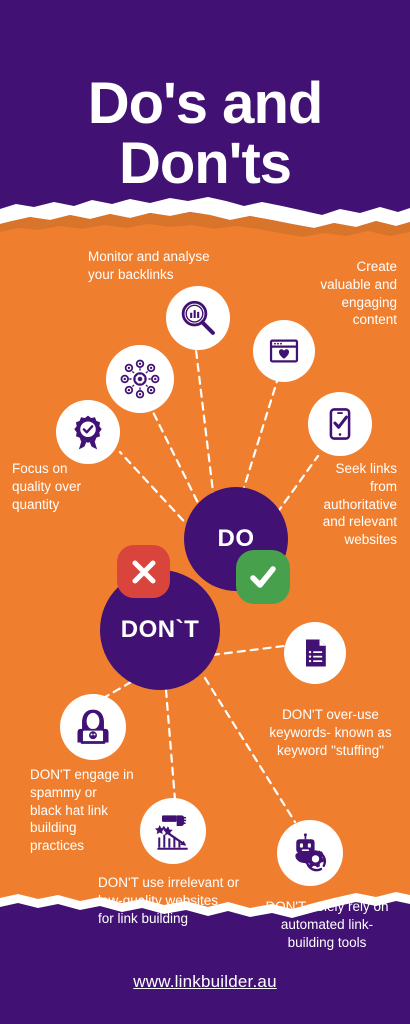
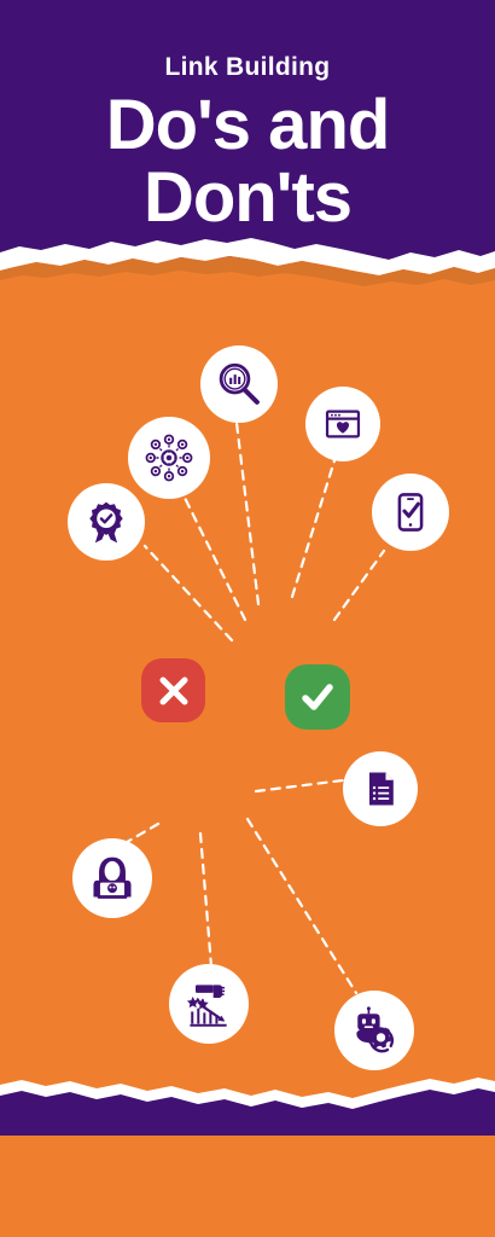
+ Link Building
  Do's and Don'ts
- DO
- DON`T
- Monitor and analyse
- your backlinks
- Create
- valuable and
- engaging
- content
- Focus on
- quality over
- quantity
- Seek links
- from
- authoritative
- and relevant
- websites
- DON'T over-use
- keywords- known as
- keyword "stuffing"
- DON'T engage in
- spammy or
- black hat link
- building
- practices
- DON'T use irrelevant or
- low-quality websites
- for link building
- DON'T solely rely on
- automated link-
- building tools
- www.linkbuilder.au
